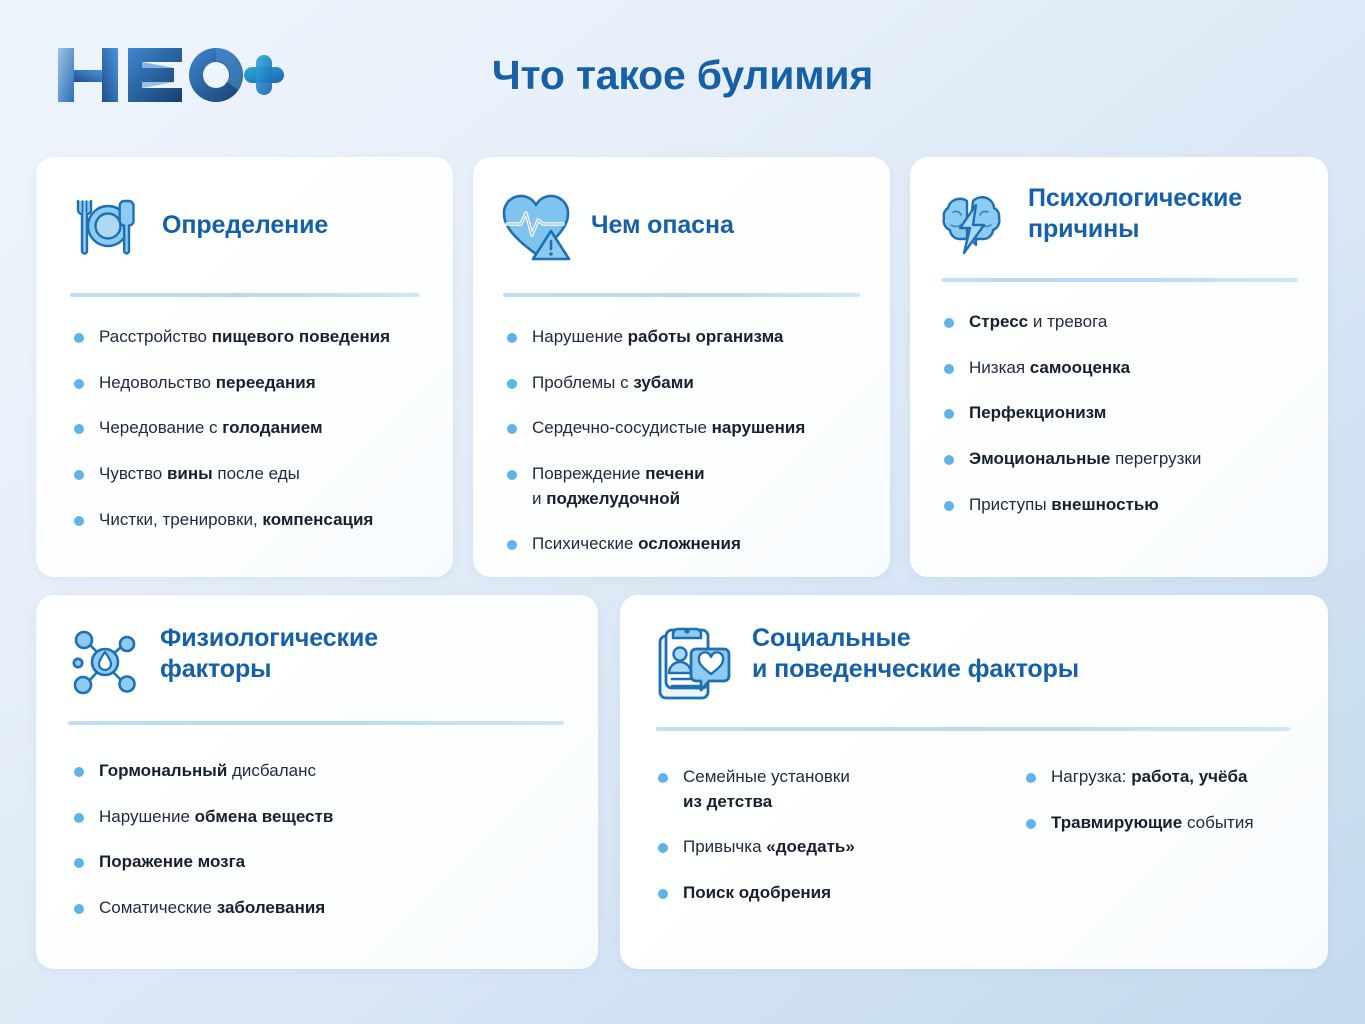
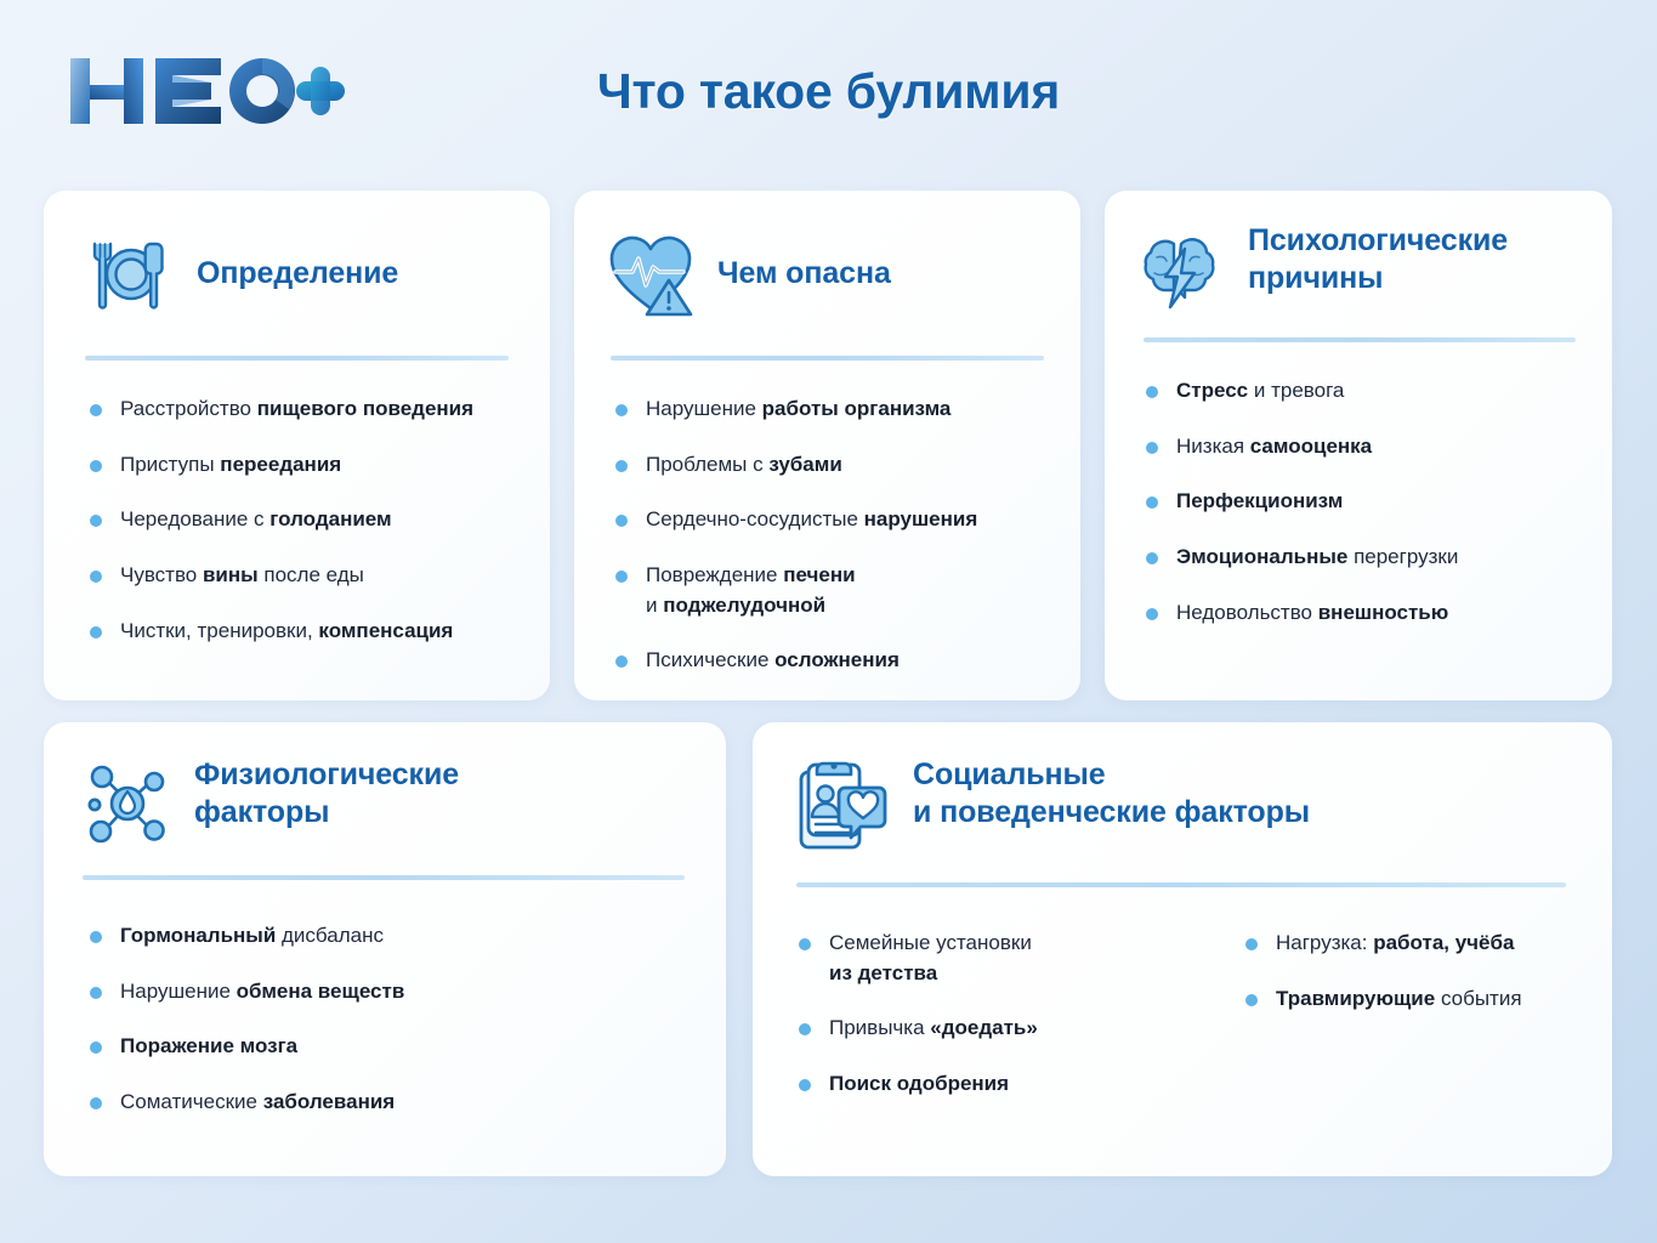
  Что такое булимия
  Определение
  Расстройство пищевого поведения
- Недовольство переедания
+ Приступы переедания
  Чередование с голоданием
  Чувство вины после еды
  Чистки, тренировки, компенсация
  Чем опасна
  Нарушение работы организма
  Проблемы с зубами
  Сердечно-сосудистые нарушения
  Повреждение печени
  и поджелудочной
  Психические осложнения
  Психологические
  причины
  Стресс и тревога
  Низкая самооценка
  Перфекционизм
  Эмоциональные перегрузки
- Приступы внешностью
+ Недовольство внешностью
  Физиологические
  факторы
  Гормональный дисбаланс
  Нарушение обмена веществ
  Поражение мозга
  Соматические заболевания
  Социальные
  и поведенческие факторы
  Семейные установки
  из детства
  Привычка «доедать»
  Поиск одобрения
  Нагрузка: работа, учёба
  Травмирующие события
